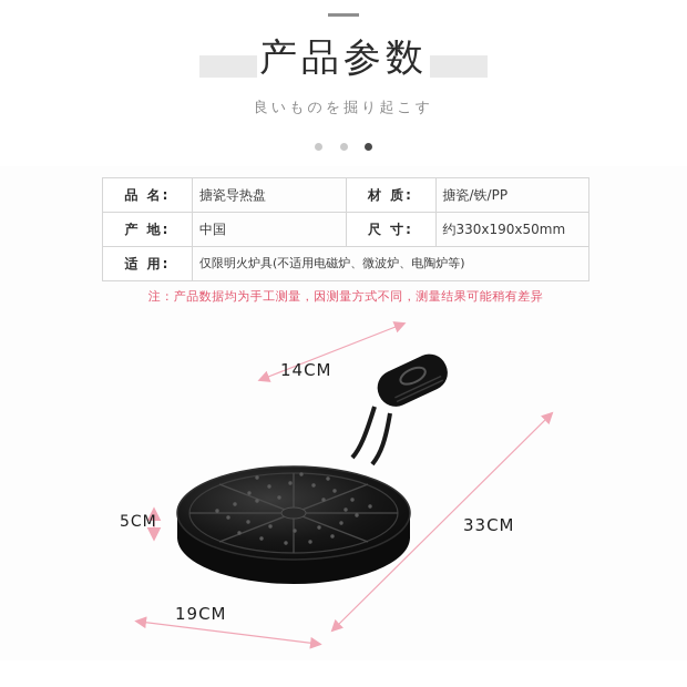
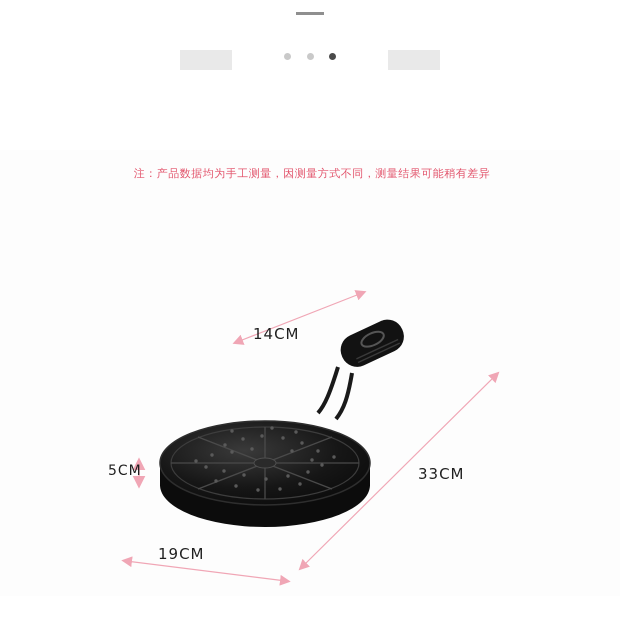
- 产品参数
- 良いものを掘り起こす
- 品 名:	搪瓷导热盘	材 质:	搪瓷/铁/PP
- 产 地:	中国	尺 寸:	约330x190x50mm
- 适 用:	仅限明火炉具(不适用电磁炉、微波炉、电陶炉等)
  注：产品数据均为手工测量，因测量方式不同，测量结果可能稍有差异
  14CM
  33CM
  19CM
  5CM
